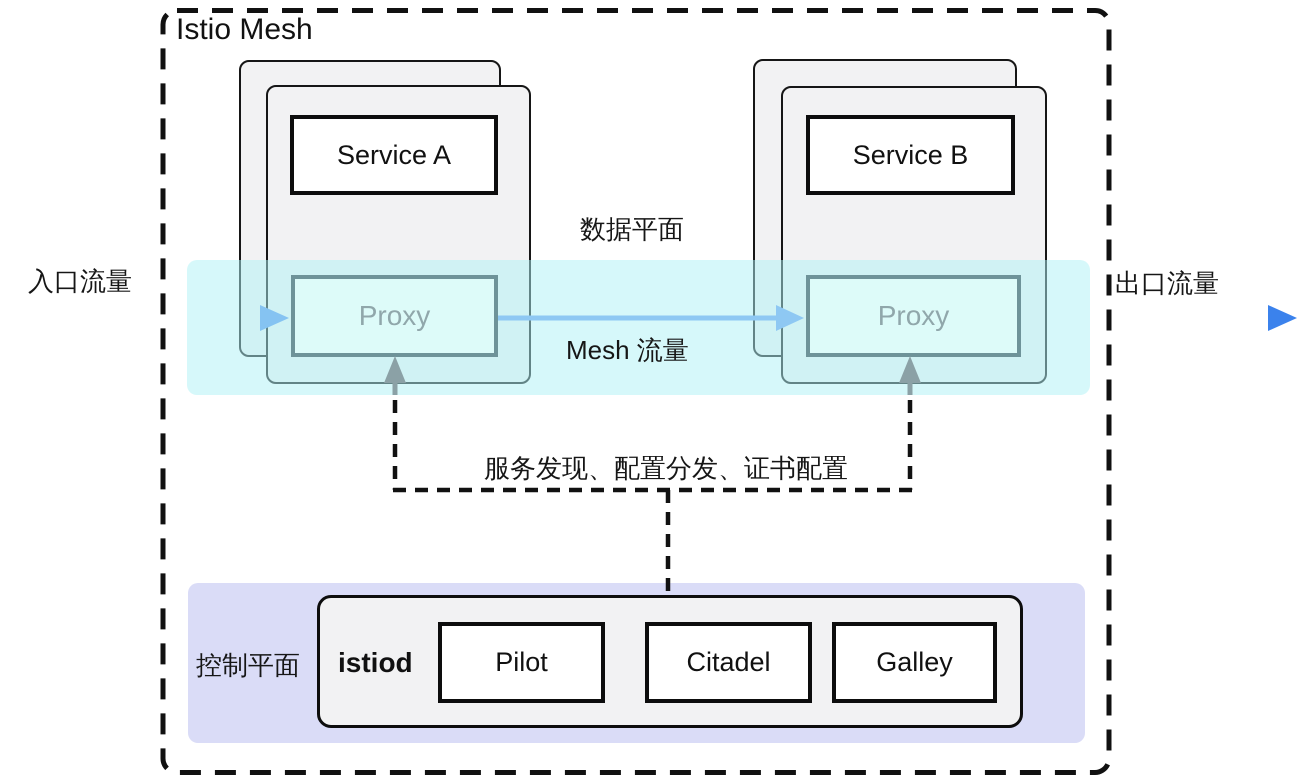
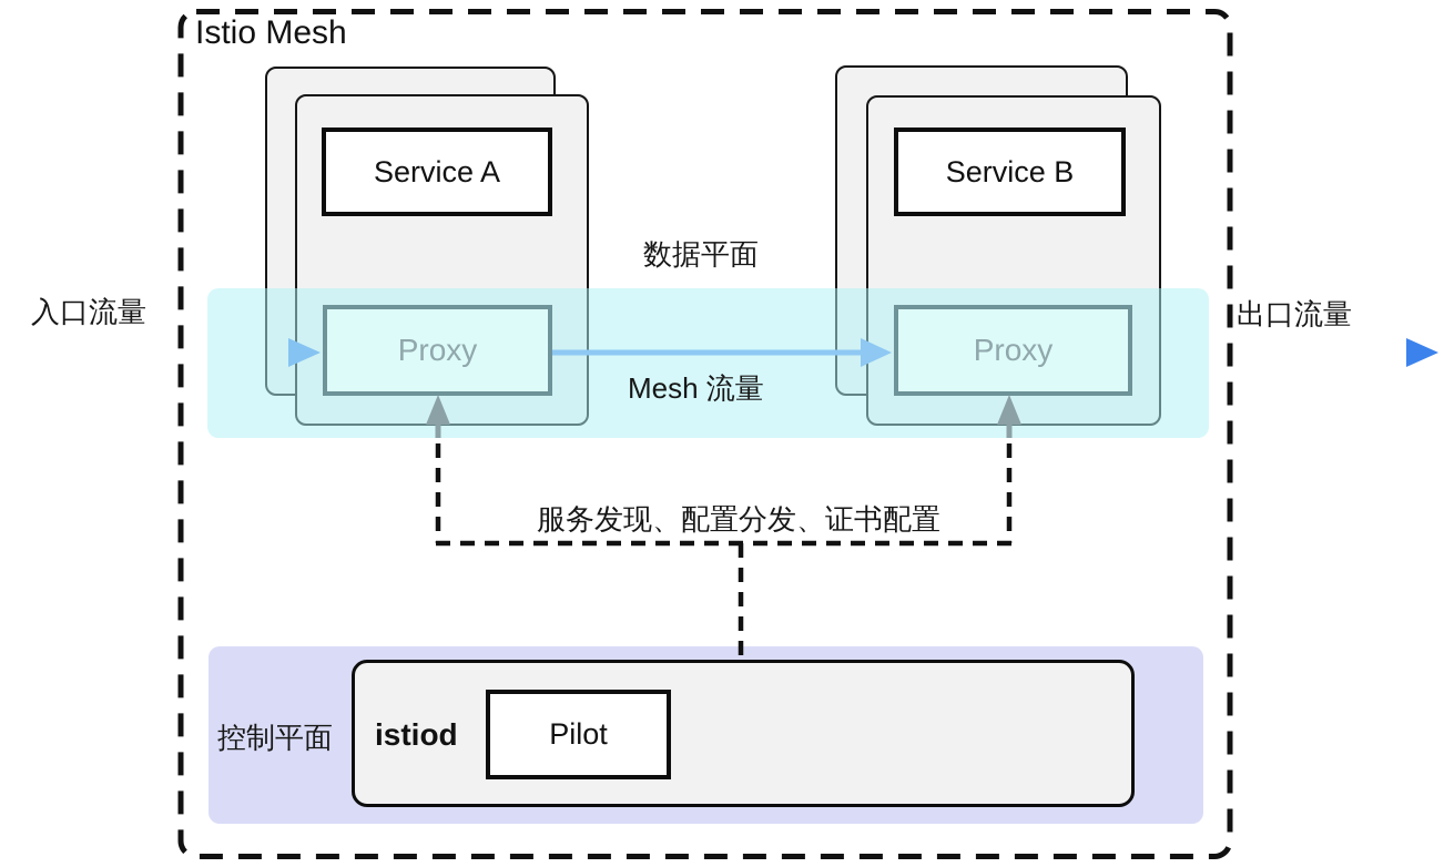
  Service A
  Service B
  Proxy
  Proxy
  istiod
  Pilot
- Citadel
- Galley
  Istio Mesh
  入口流量
  出口流量
  数据平面
  Mesh 流量
  服务发现、配置分发、证书配置
  控制平面
